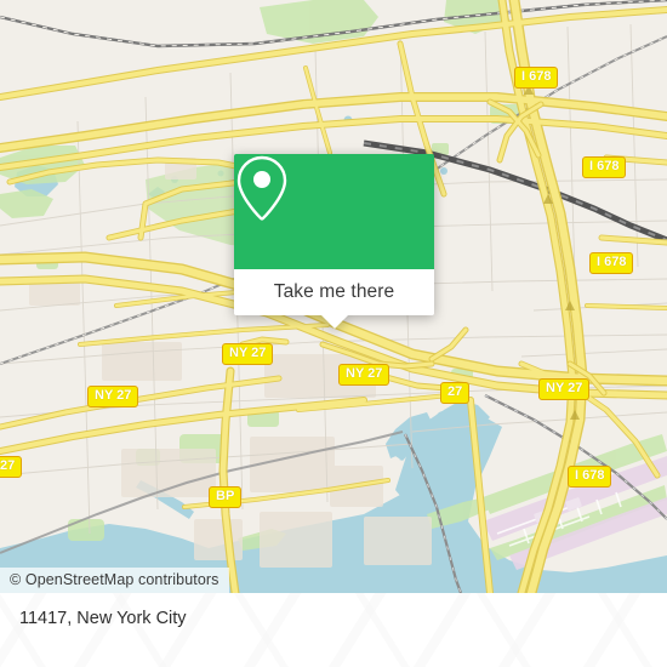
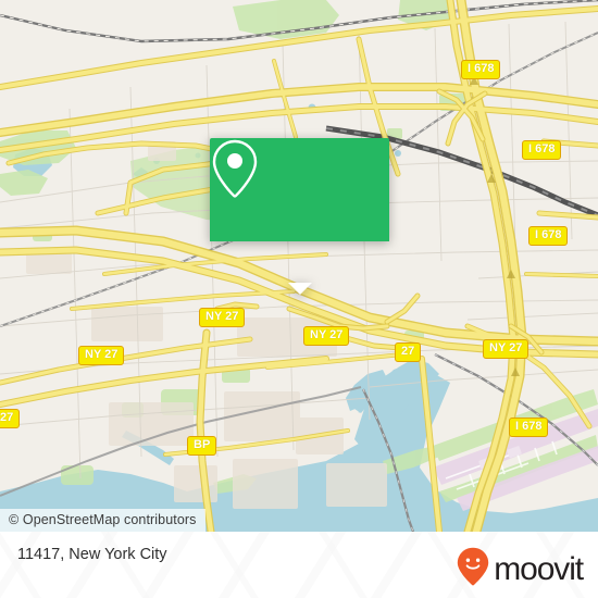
  I 678
  I 678
  I 678
  I 678
  NY 27
  NY 27
  NY 27
  NY 27
  27
  27
  BP
- Take me there
  © OpenStreetMap contributors
  11417, New York City
+ moovit
